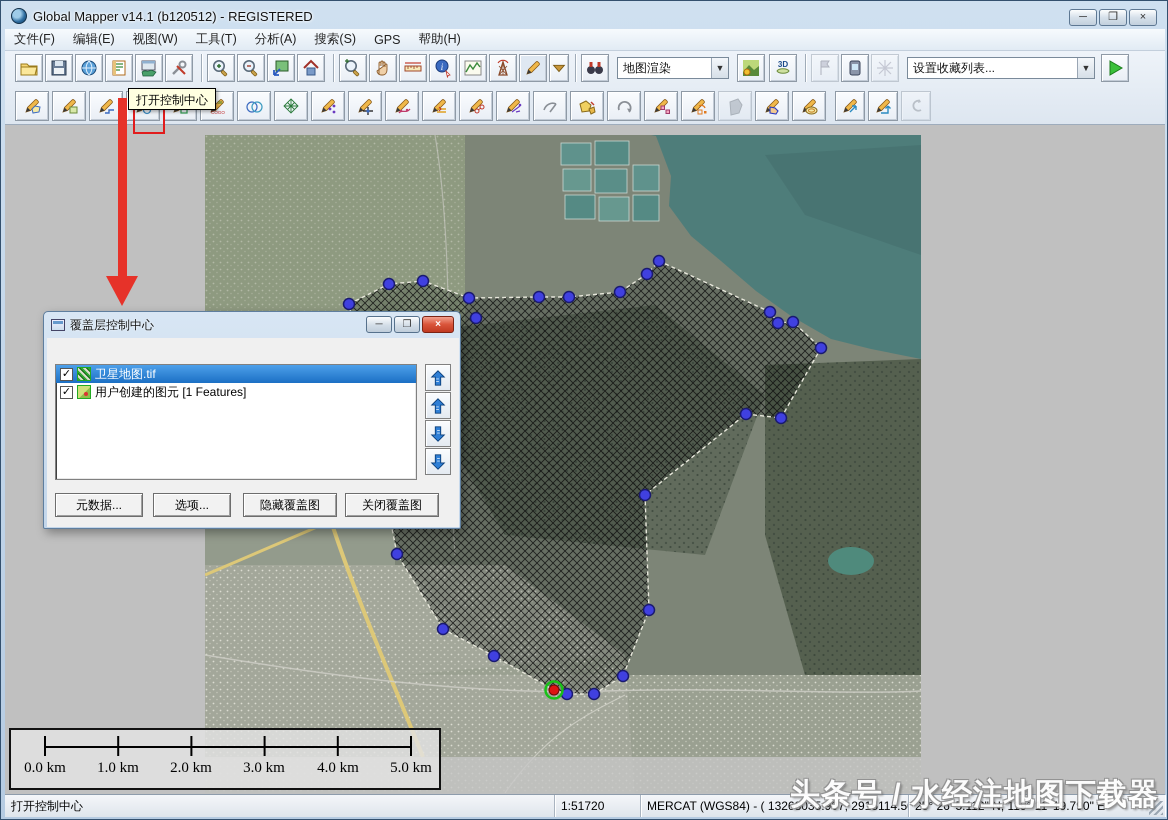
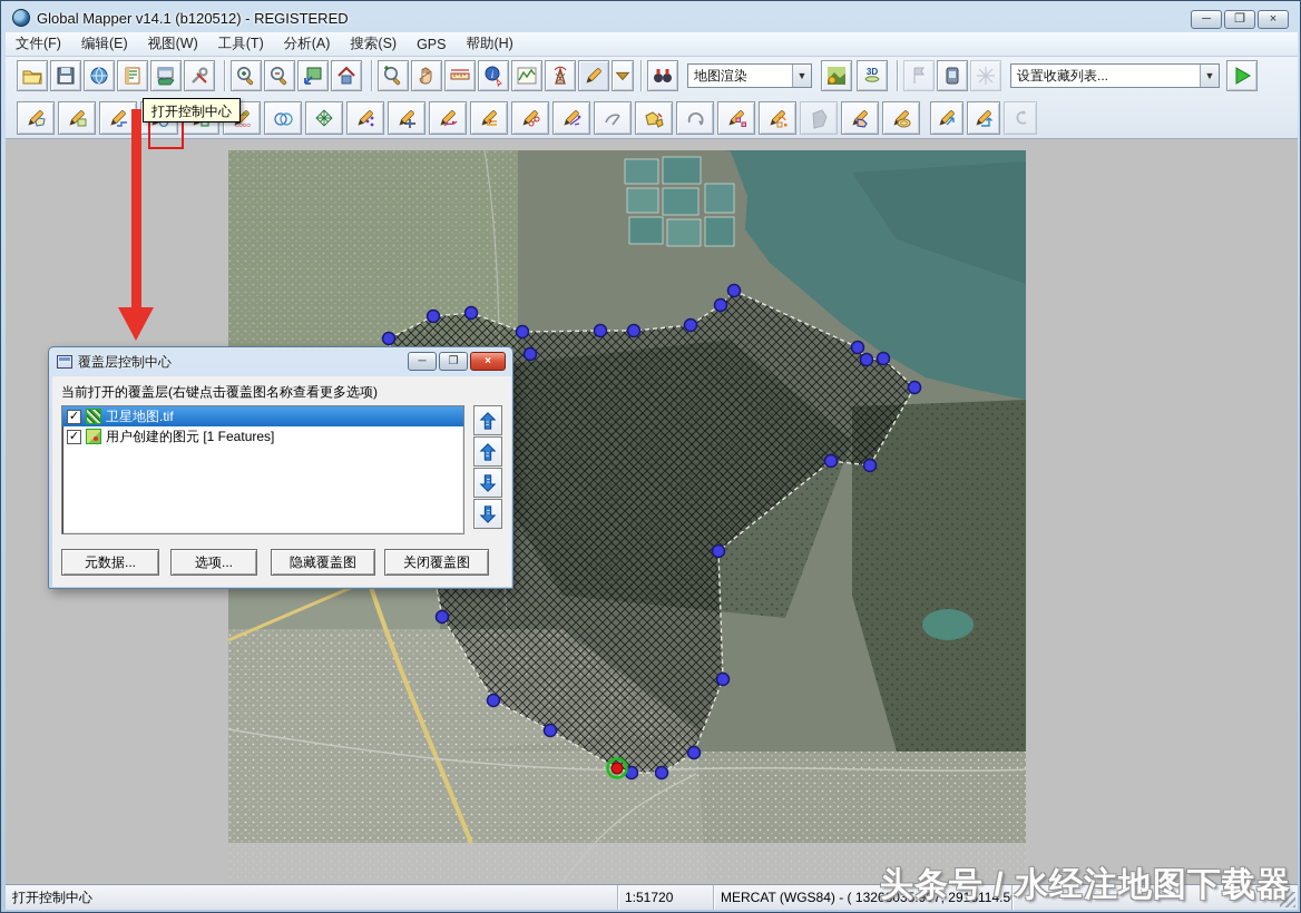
  Global Mapper v14.1 (b120512) - REGISTERED
  ─
  ❐
  ×
  文件(F)
  编辑(E)
  视图(W)
  工具(T)
  分析(A)
  搜索(S)
  GPS
  帮助(H)
  i
  地图渲染
  ▼
  3D
  设置收藏列表...
  ▼
- 0.0 km
- 1.0 km
- 2.0 km
- 3.0 km
- 4.0 km
- 5.0 km
  覆盖层控制中心
  ─
  ❐
  ×
+ 当前打开的覆盖层(右键点击覆盖图名称查看更多选项)
  ✓
  卫星地图.tif
  ✓
  用户创建的图元 [1 Features]
  元数据...
  选项...
  隐藏覆盖图
  关闭覆盖图
  打开控制中心
  打开控制中心
  1:51720
  MERCAT (WGS84) - ( 13268035.907, 2915114.5
- 25° 26' 5.112" N, 119° 11' 19.790" E
  头条号 / 水经注地图下载器
